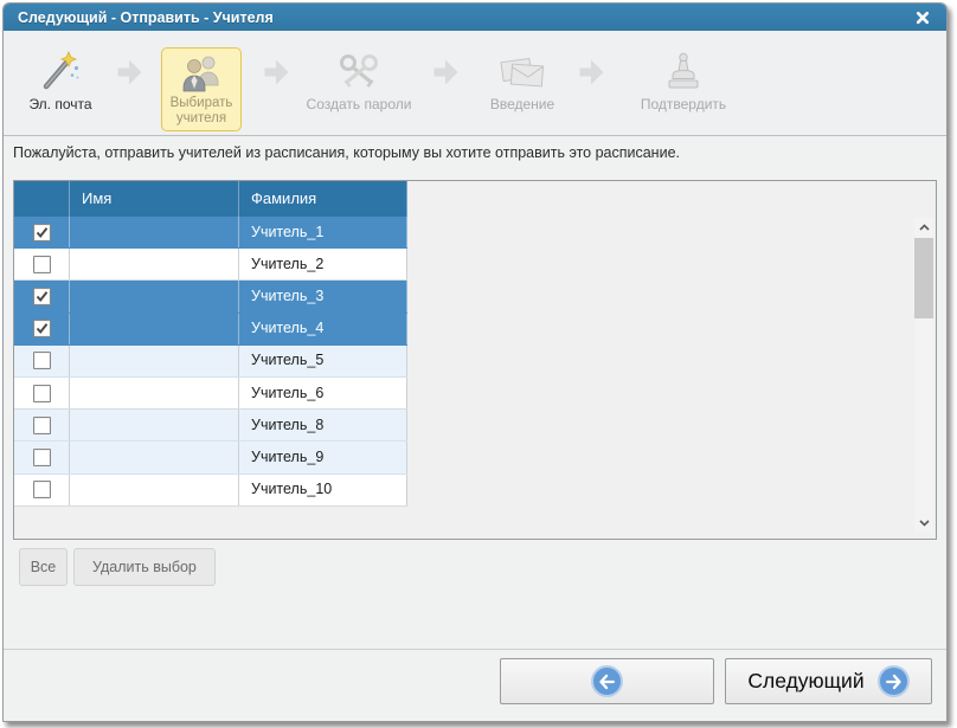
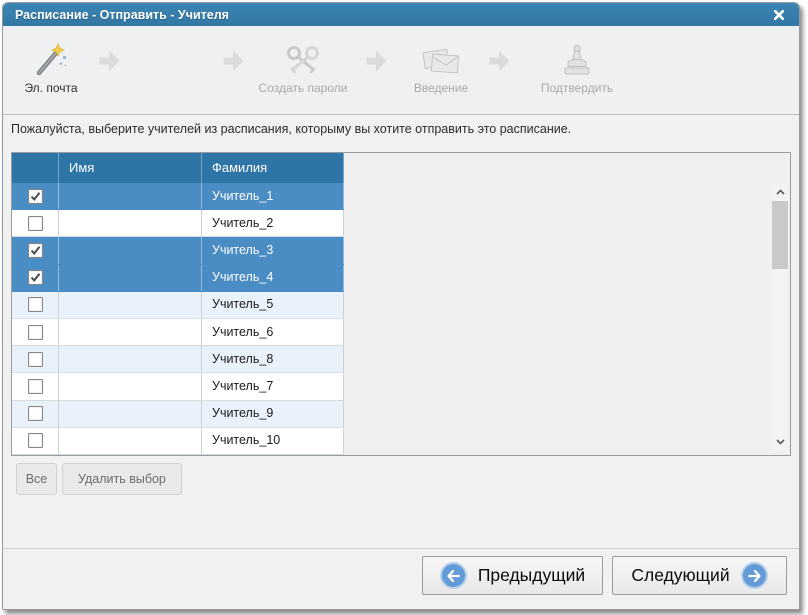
- Следующий - Отправить - Учителя
+ Расписание - Отправить - Учителя
  Эл. почта
- Выбирать учителя
  Создать пароли
  Введение
  Подтвердить
- Пожалуйста, отправить учителей из расписания, которыму вы хотите отправить это расписание.
+ Пожалуйста, выберите учителей из расписания, которыму вы хотите отправить это расписание.
  Имя
  Фамилия
  Учитель_1
  Учитель_2
  Учитель_3
  Учитель_4
  Учитель_5
  Учитель_6
  Учитель_8
+ Учитель_7
  Учитель_9
  Учитель_10
  Все
  Удалить выбор
+ Предыдущий
  Следующий
